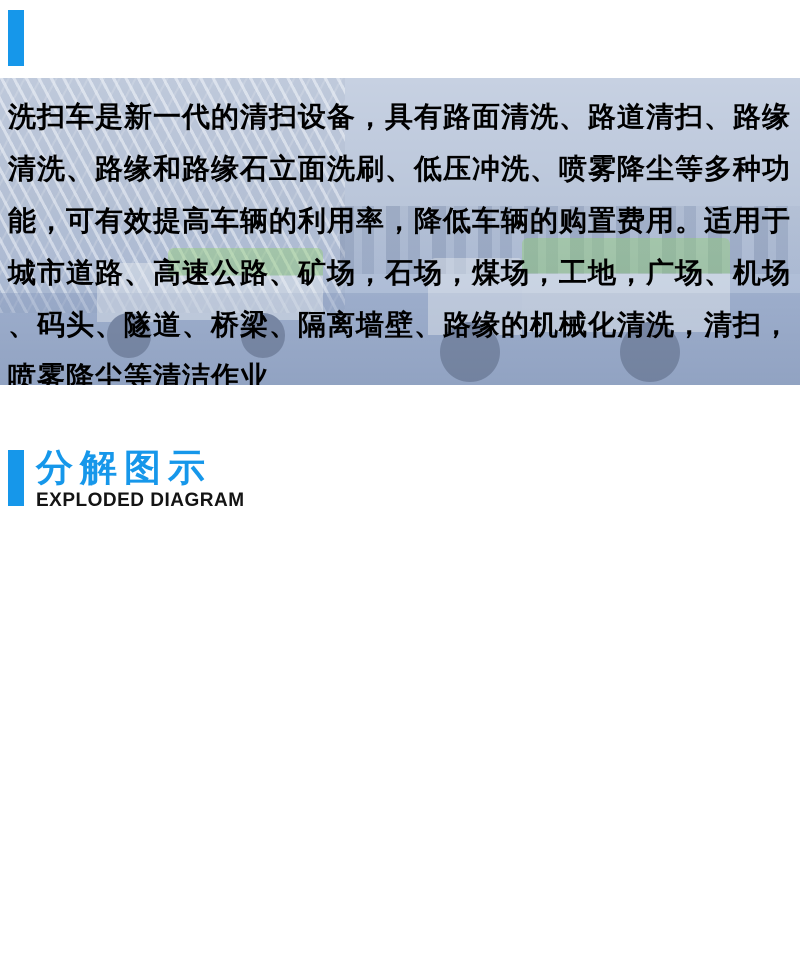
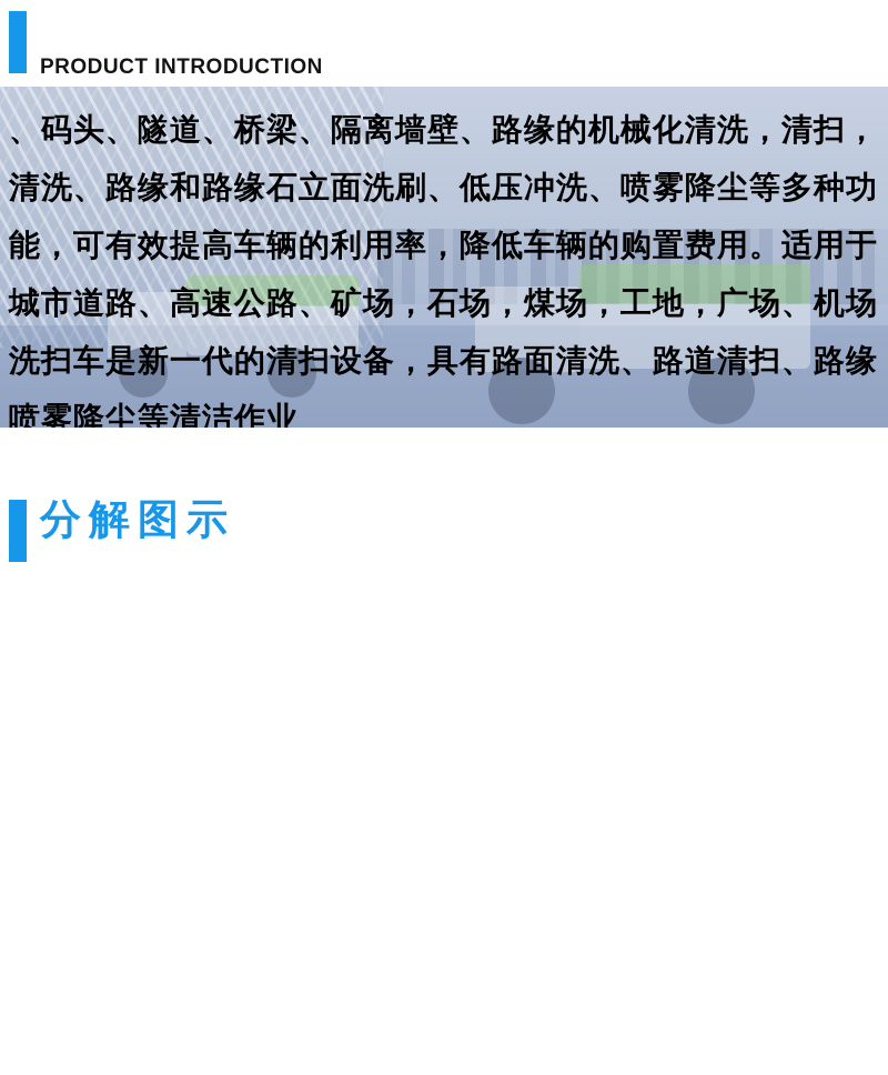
+ PRODUCT INTRODUCTION
- 洗扫车是新一代的清扫设备，具有路面清洗、路道清扫、路缘
+ 、码头、隧道、桥梁、隔离墙壁、路缘的机械化清洗，清扫，
  清洗、路缘和路缘石立面洗刷、低压冲洗、喷雾降尘等多种功
  能，可有效提高车辆的利用率，降低车辆的购置费用。适用于
  城市道路、高速公路、矿场，石场，煤场，工地，广场、机场
- 、码头、隧道、桥梁、隔离墙壁、路缘的机械化清洗，清扫，
+ 洗扫车是新一代的清扫设备，具有路面清洗、路道清扫、路缘
  喷雾降尘等清洁作业
  分解图示
- EXPLODED DIAGRAM
